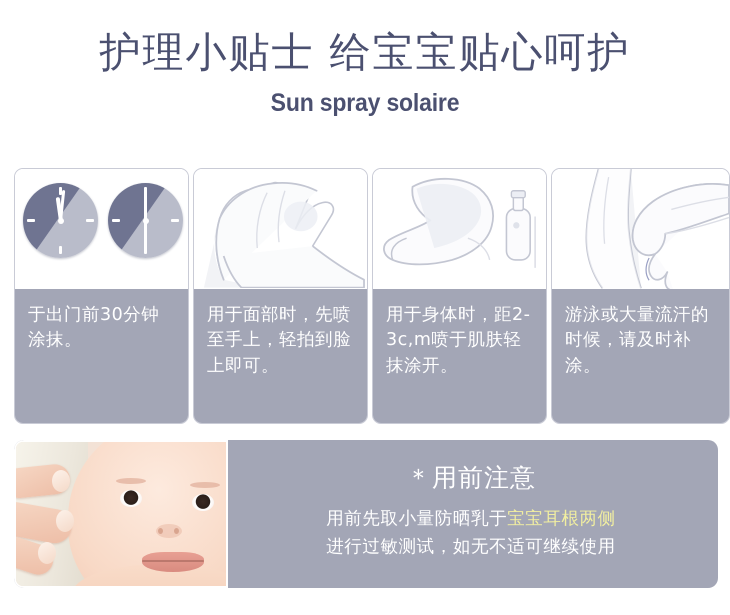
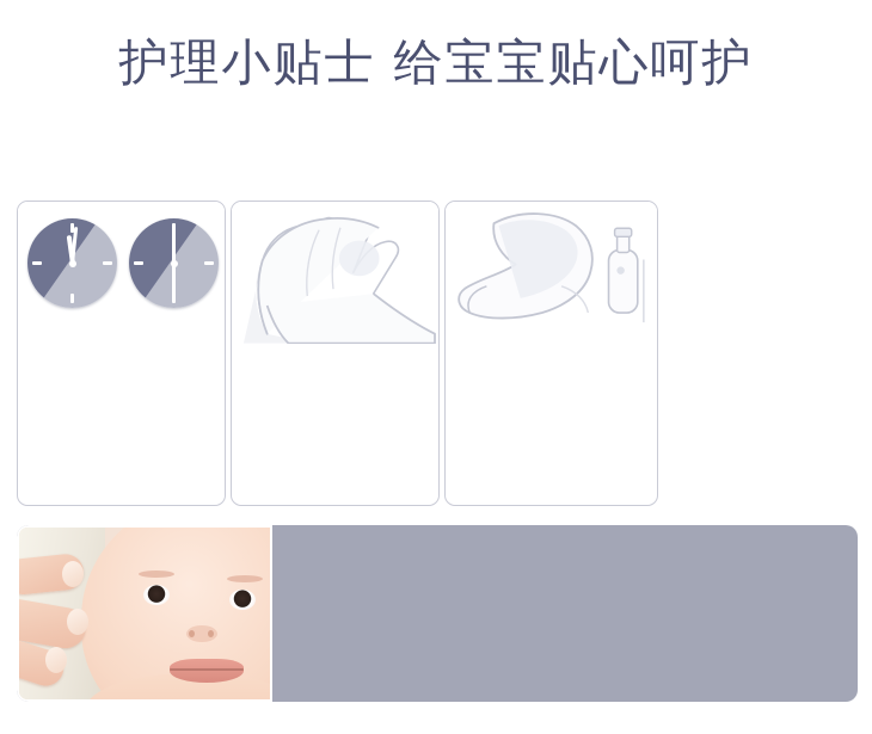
  护理小贴士 给宝宝贴心呵护
- Sun spray solaire
- 于出门前30分钟涂抹。
- 用于面部时，先喷至手上，轻拍到脸上即可。
- 用于身体时，距2-3c,m喷于肌肤轻抹涂开。
- 游泳或大量流汗的时候，请及时补涂。
- ＊用前注意
- 用前先取小量防晒乳于宝宝耳根两侧
- 进行过敏测试，如无不适可继续使用
